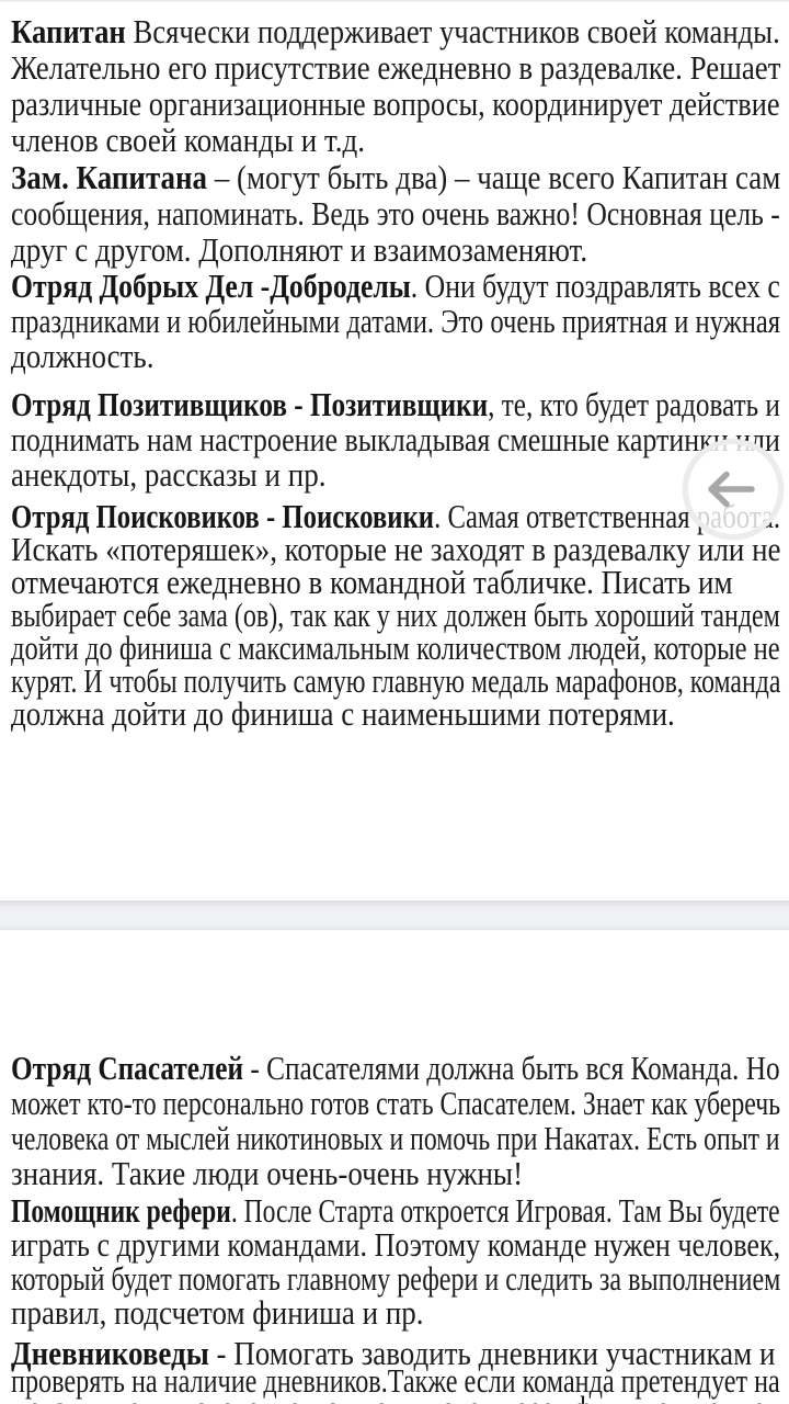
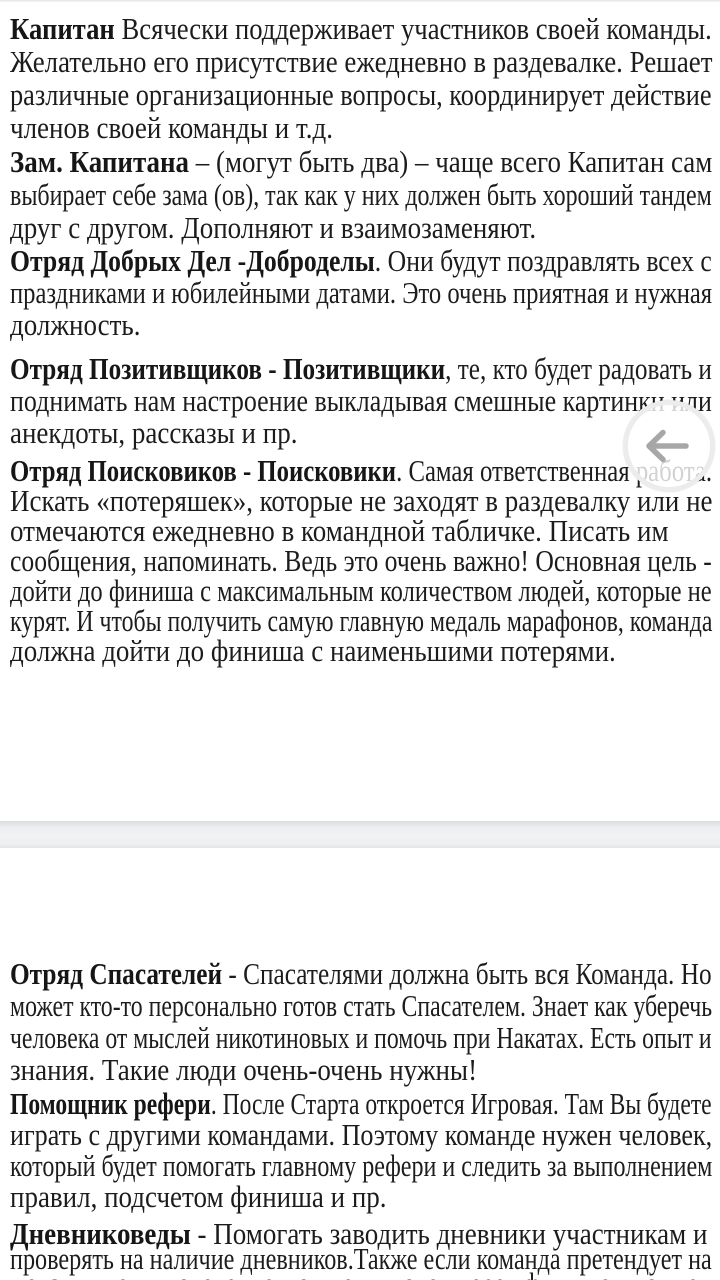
  Капитан Всячески поддерживает участников своей команды.
  Желательно его присутствие ежедневно в раздевалке. Решает
  различные организационные вопросы, координирует действие
  членов своей команды и т.д.
  Зам. Капитана – (могут быть два) – чаще всего Капитан сам
- сообщения, напоминать. Ведь это очень важно! Основная цель -
+ выбирает себе зама (ов), так как у них должен быть хороший тандем
  друг с другом. Дополняют и взаимозаменяют.
  Отряд Добрых Дел -Доброделы. Они будут поздравлять всех с
  праздниками и юбилейными датами. Это очень приятная и нужная
  должность.
  Отряд Позитивщиков - Позитивщики, те, кто будет радовать и
  поднимать нам настроение выкладывая смешные картинки или
  анекдоты, рассказы и пр.
  Отряд Поисковиков - Поисковики. Самая ответственная работа.
  Искать «потеряшек», которые не заходят в раздевалку или не
  отмечаются ежедневно в командной табличке. Писать им
- выбирает себе зама (ов), так как у них должен быть хороший тандем
+ сообщения, напоминать. Ведь это очень важно! Основная цель -
  дойти до финиша с максимальным количеством людей, которые не
  курят. И чтобы получить самую главную медаль марафонов, команда
  должна дойти до финиша с наименьшими потерями.
  Отряд Спасателей - Спасателями должна быть вся Команда. Но
  может кто-то персонально готов стать Спасателем. Знает как уберечь
  человека от мыслей никотиновых и помочь при Накатах. Есть опыт и
  знания. Такие люди очень-очень нужны!
  Помощник рефери. После Старта откроется Игровая. Там Вы будете
  играть с другими командами. Поэтому команде нужен человек,
  который будет помогать главному рефери и следить за выполнением
  правил, подсчетом финиша и пр.
  Дневниковеды - Помогать заводить дневники участникам и
  проверять на наличие дневников.Также если команда претендует на
